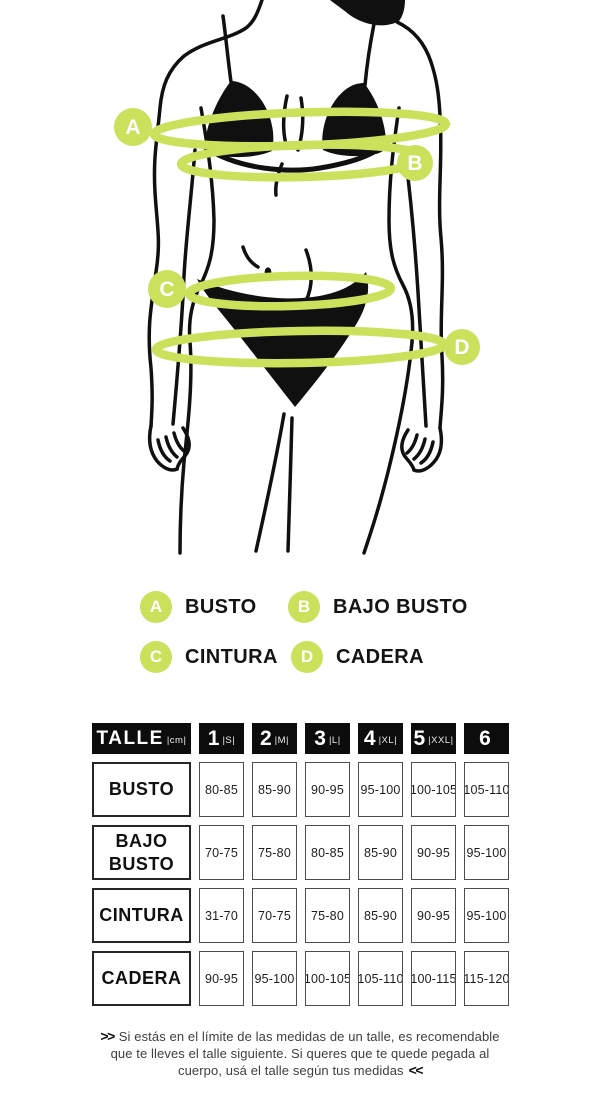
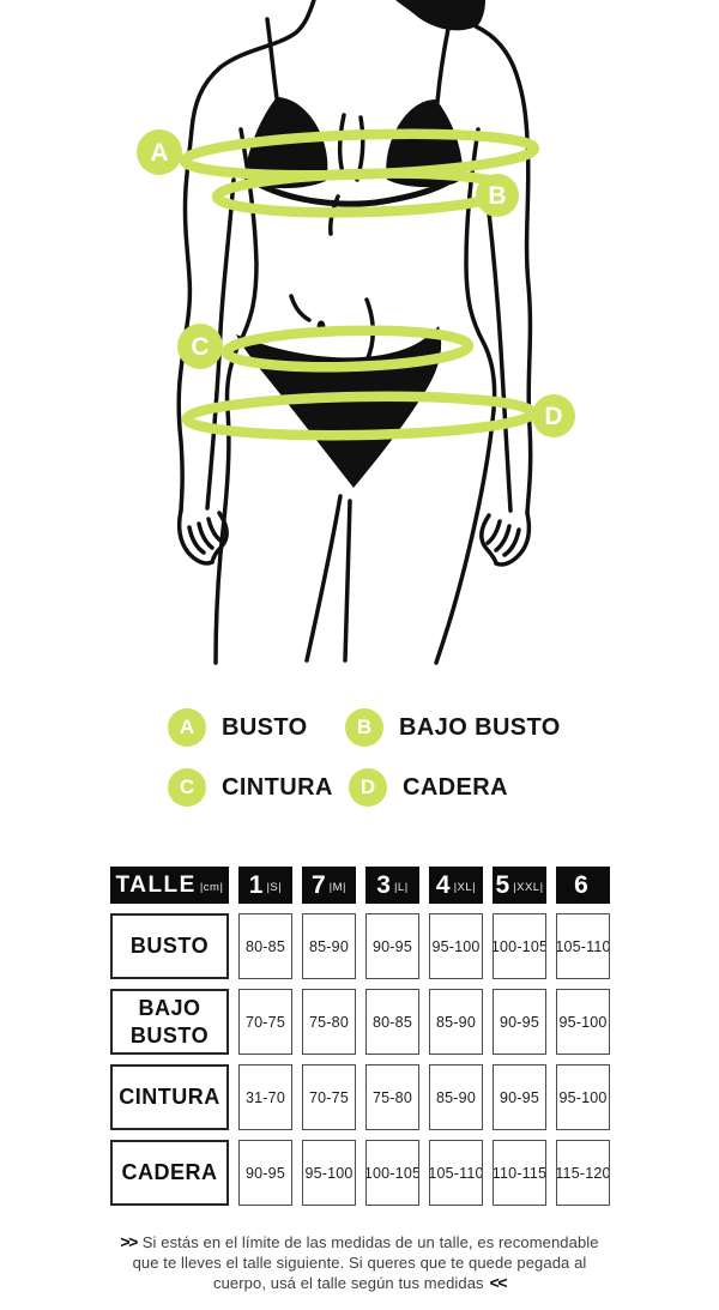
  A
  B
  C
  D
  A
  BUSTO
  B
  BAJO BUSTO
  C
  CINTURA
  D
  CADERA
  TALLE
  |cm|
  1
  |S|
- 2
+ 7
  |M|
  3
  |L|
  4
  |XL|
  5
  |XXL|
  6
  BUSTO
  80-85
  85-90
  90-95
  95-100
  100-105
  105-110
  BAJO BUSTO
  70-75
  75-80
  80-85
  85-90
  90-95
  95-100
  CINTURA
  31-70
  70-75
  75-80
  85-90
  90-95
  95-100
  CADERA
  90-95
  95-100
  100-105
  105-110
- 100-115
+ 110-115
  115-120
  >> Si estás en el límite de las medidas de un talle, es recomendable
  que te lleves el talle siguiente. Si queres que te quede pegada al
  cuerpo, usá el talle según tus medidas <<
